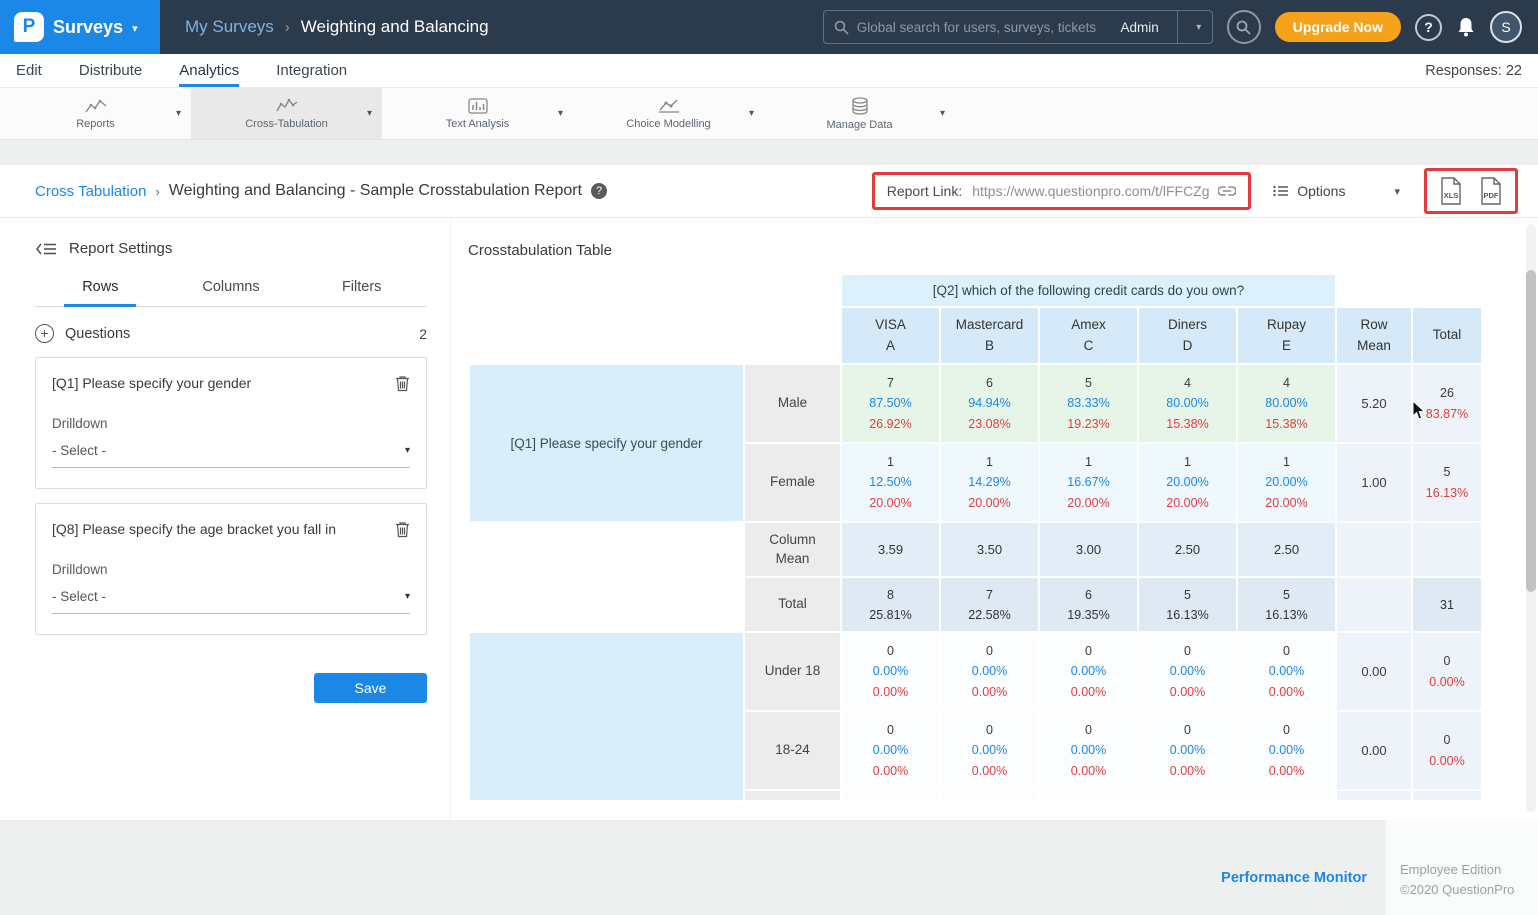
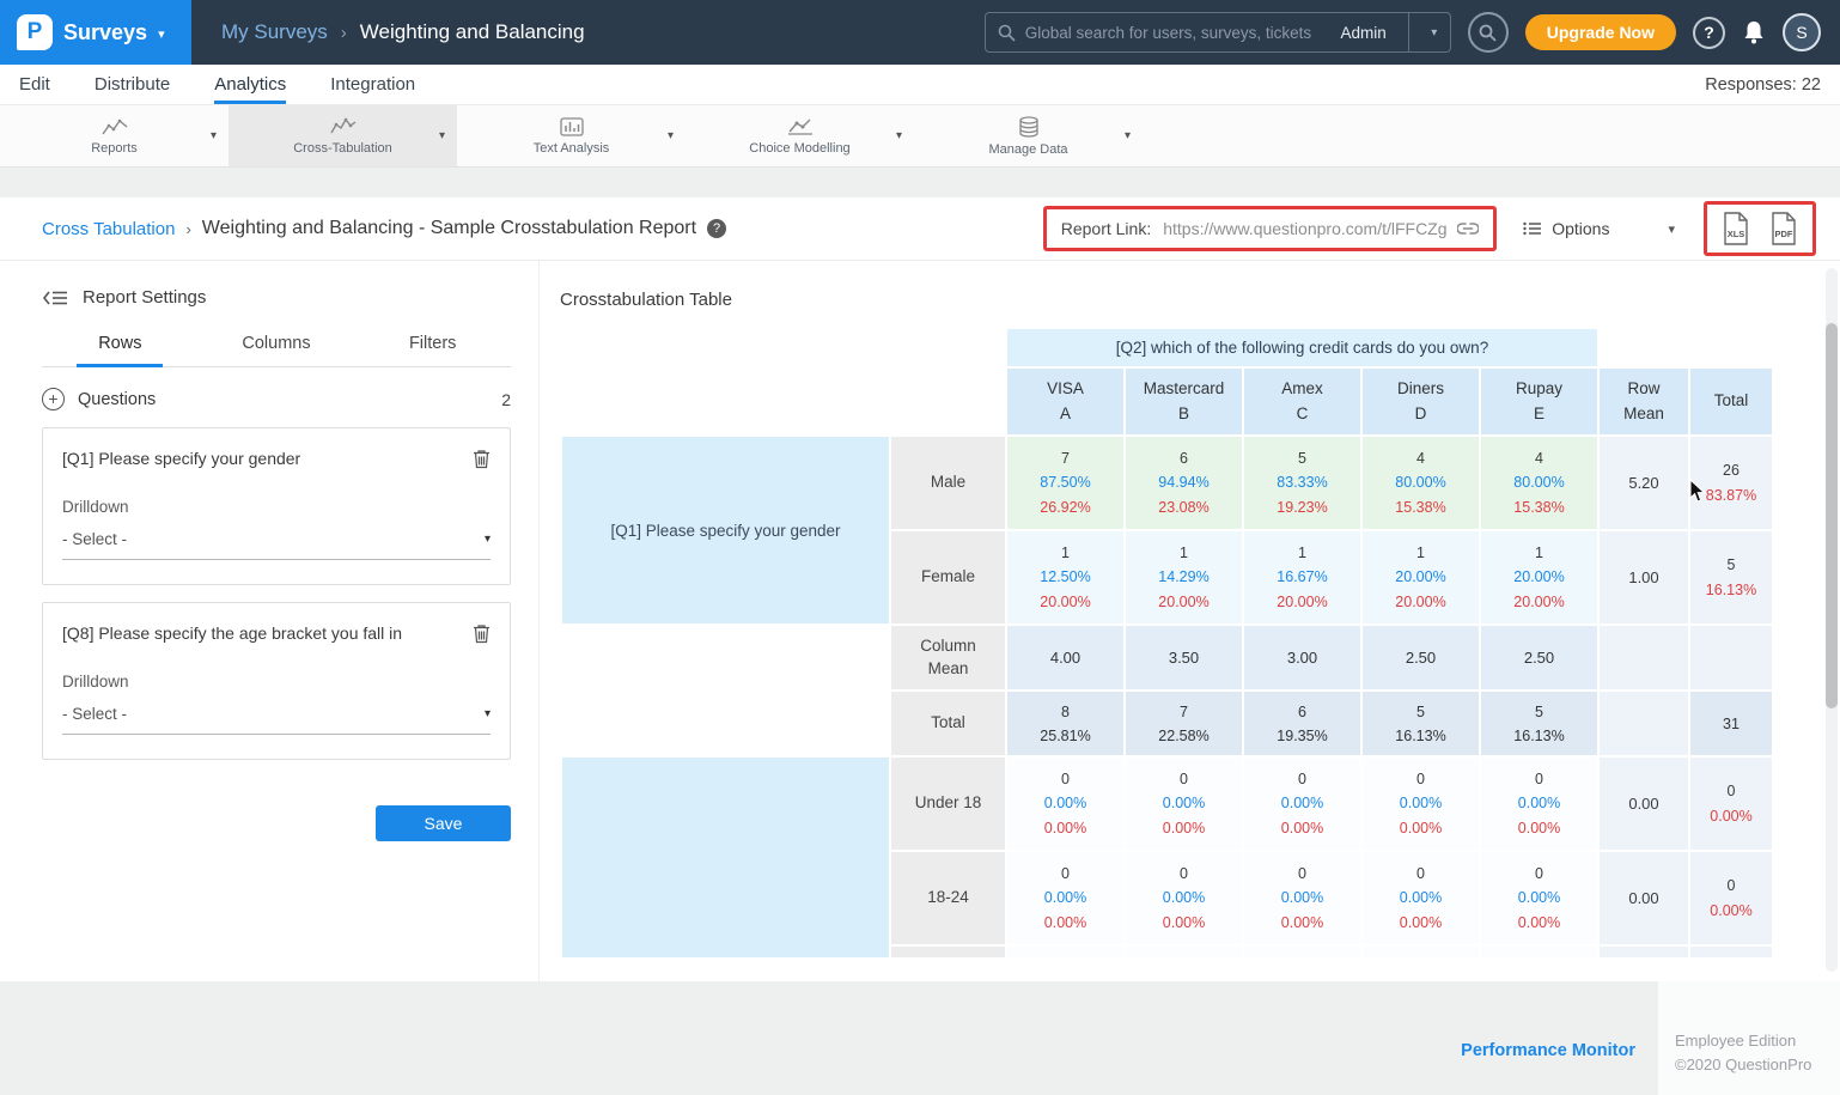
  P
  Surveys
  ▾
  My Surveys
  ›
  Weighting and Balancing
  Global search for users, surveys, tickets
  Admin
  ▾
  Upgrade Now
  ?
  S
  Edit
  Distribute
  Analytics
  Integration
  Responses: 22
  Reports
  ▾
  Cross-Tabulation
  ▾
  Text Analysis
  ▾
  Choice Modelling
  ▾
  Manage Data
  ▾
  Cross Tabulation
  ›
  Weighting and Balancing - Sample Crosstabulation Report
  ?
  Report Link:
  https://www.questionpro.com/t/lFFCZg
  Options
  ▾
  XLS
  PDF
  Report Settings
  Rows
  Columns
  Filters
  +
  Questions
  2
  [Q1] Please specify your gender
  Drilldown
  - Select -
  ▾
  [Q8] Please specify the age bracket you fall in
  Drilldown
  - Select -
  ▾
  Save
  Crosstabulation Table
  	[Q2] which of the following credit cards do you own?
  	VISAA	MastercardB	AmexC	DinersD	RupayE	RowMean	Total
  [Q1] Please specify your gender	Male	787.50%26.92%	694.94%23.08%	583.33%19.23%	480.00%15.38%	480.00%15.38%	5.20	2683.87%
  Female	112.50%20.00%	114.29%20.00%	116.67%20.00%	120.00%20.00%	120.00%20.00%	1.00	516.13%
- 	ColumnMean	3.59	3.50	3.00	2.50	2.50
+ 	ColumnMean	4.00	3.50	3.00	2.50	2.50
  	Total	825.81%	722.58%	619.35%	516.13%	516.13%		31
  	Under 18	00.00%0.00%	00.00%0.00%	00.00%0.00%	00.00%0.00%	00.00%0.00%	0.00	00.00%
  18-24	00.00%0.00%	00.00%0.00%	00.00%0.00%	00.00%0.00%	00.00%0.00%	0.00	00.00%
  Performance Monitor
  Employee Edition
  ©2020 QuestionPro
